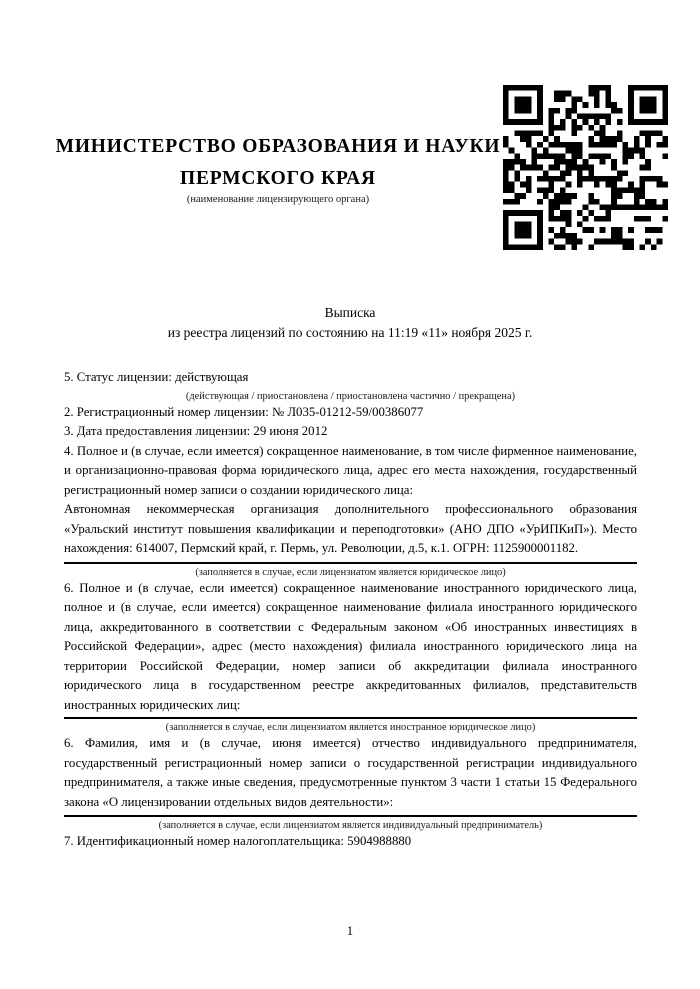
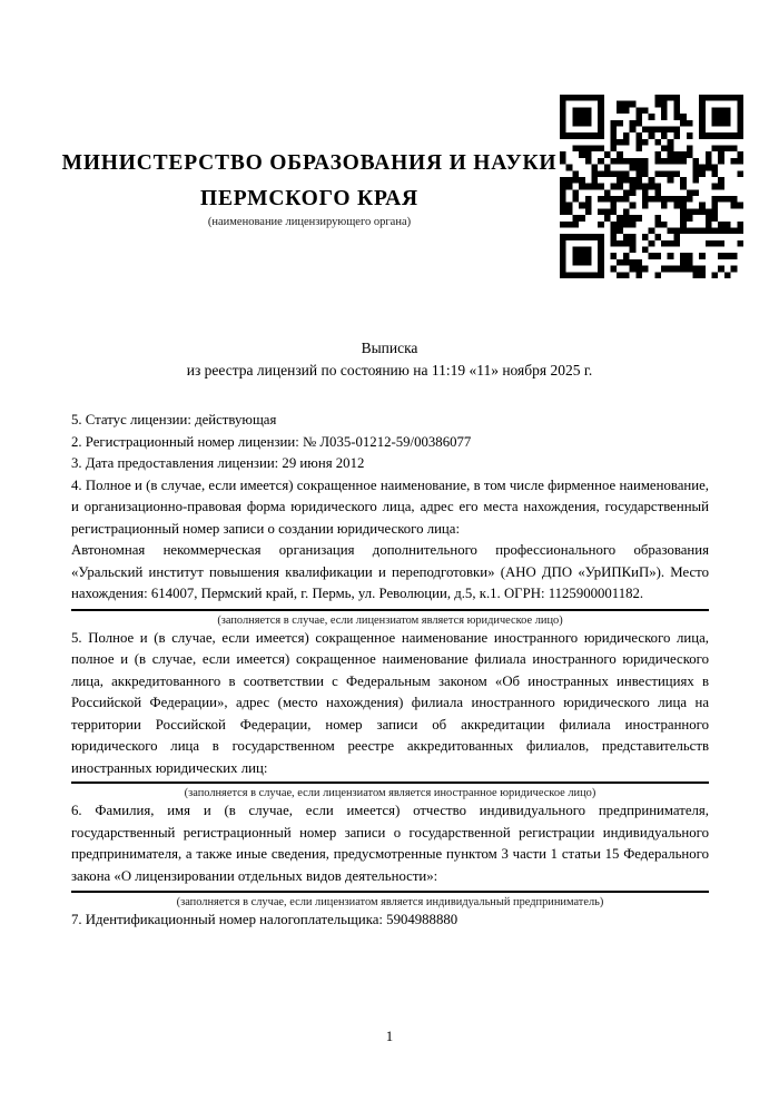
  МИНИСТЕРСТВО ОБРАЗОВАНИЯ И НАУКИ
  ПЕРМСКОГО КРАЯ
  (наименование лицензирующего органа)
  Выписка
  из реестра лицензий по состоянию на 11:19 «11» ноября 2025 г.
  5. Статус лицензии: действующая
- (действующая / приостановлена / приостановлена частично / прекращена)
  2. Регистрационный номер лицензии: № Л035-01212-59/00386077
  3. Дата предоставления лицензии: 29 июня 2012
  4. Полное и (в случае, если имеется) сокращенное наименование, в том числе фирменное наименование, и организационно-правовая форма юридического лица, адрес его места нахождения, государственный регистрационный номер записи о создании юридического лица:
  Автономная некоммерческая организация дополнительного профессионального образования «Уральский институт повышения квалификации и переподготовки» (АНО ДПО «УрИПКиП»). Место нахождения: 614007, Пермский край, г. Пермь, ул. Революции, д.5, к.1. ОГРН: 1125900001182.
  (заполняется в случае, если лицензиатом является юридическое лицо)
- 6. Полное и (в случае, если имеется) сокращенное наименование иностранного юридического лица, полное и (в случае, если имеется) сокращенное наименование филиала иностранного юридического лица, аккредитованного в соответствии с Федеральным законом «Об иностранных инвестициях в Российской Федерации», адрес (место нахождения) филиала иностранного юридического лица на территории Российской Федерации, номер записи об аккредитации филиала иностранного юридического лица в государственном реестре аккредитованных филиалов, представительств иностранных юридических лиц:
+ 5. Полное и (в случае, если имеется) сокращенное наименование иностранного юридического лица, полное и (в случае, если имеется) сокращенное наименование филиала иностранного юридического лица, аккредитованного в соответствии с Федеральным законом «Об иностранных инвестициях в Российской Федерации», адрес (место нахождения) филиала иностранного юридического лица на территории Российской Федерации, номер записи об аккредитации филиала иностранного юридического лица в государственном реестре аккредитованных филиалов, представительств иностранных юридических лиц:
  (заполняется в случае, если лицензиатом является иностранное юридическое лицо)
- 6. Фамилия, имя и (в случае, июня имеется) отчество индивидуального предпринимателя, государственный регистрационный номер записи о государственной регистрации индивидуального предпринимателя, а также иные сведения, предусмотренные пунктом 3 части 1 статьи 15 Федерального закона «О лицензировании отдельных видов деятельности»:
+ 6. Фамилия, имя и (в случае, если имеется) отчество индивидуального предпринимателя, государственный регистрационный номер записи о государственной регистрации индивидуального предпринимателя, а также иные сведения, предусмотренные пунктом 3 части 1 статьи 15 Федерального закона «О лицензировании отдельных видов деятельности»:
  (заполняется в случае, если лицензиатом является индивидуальный предприниматель)
  7. Идентификационный номер налогоплательщика: 5904988880
  1
